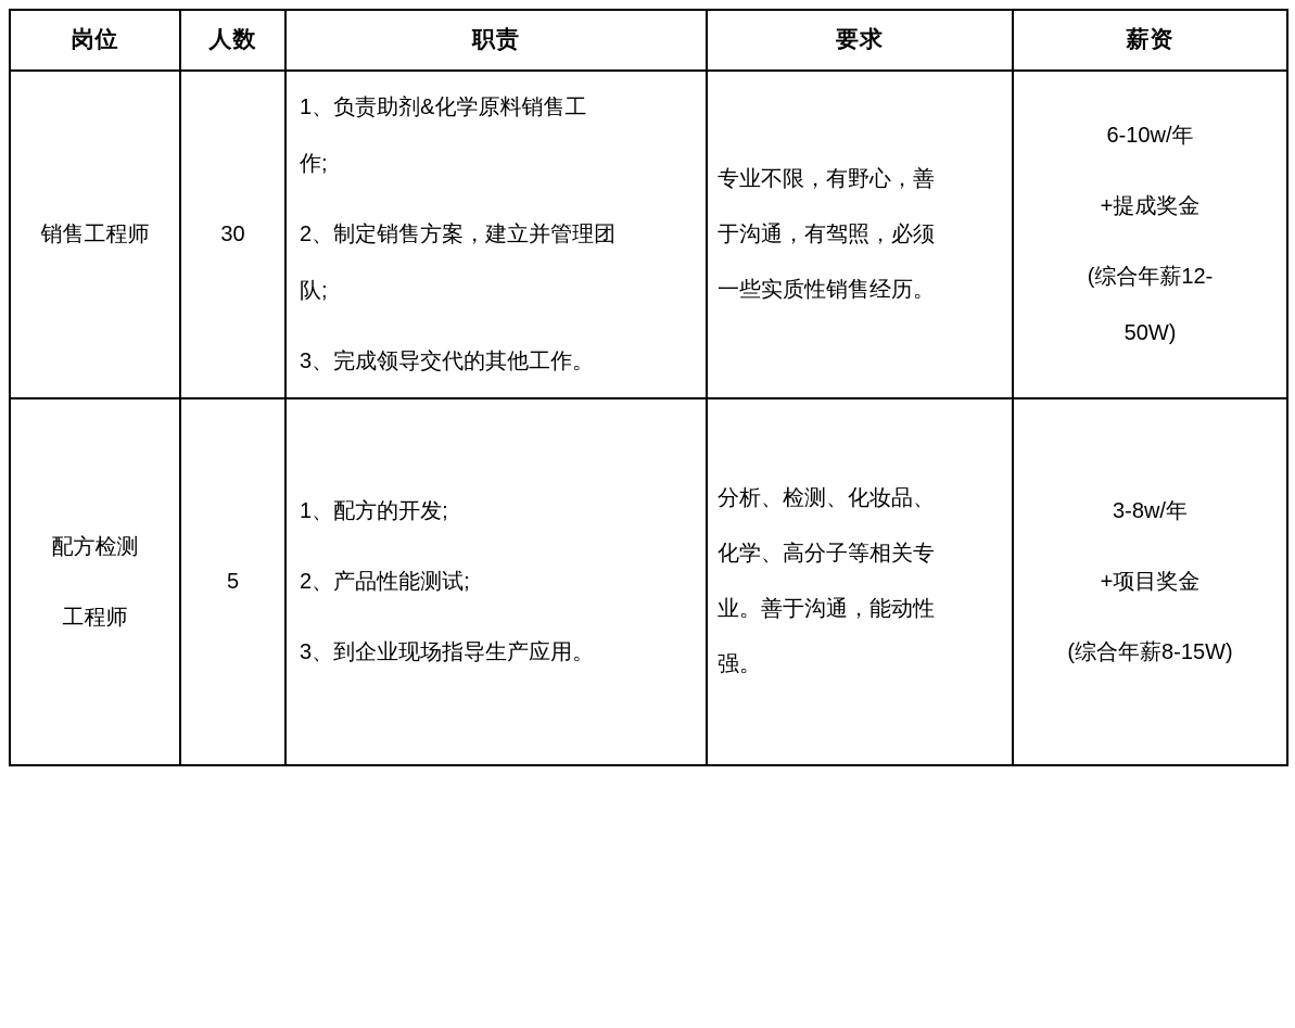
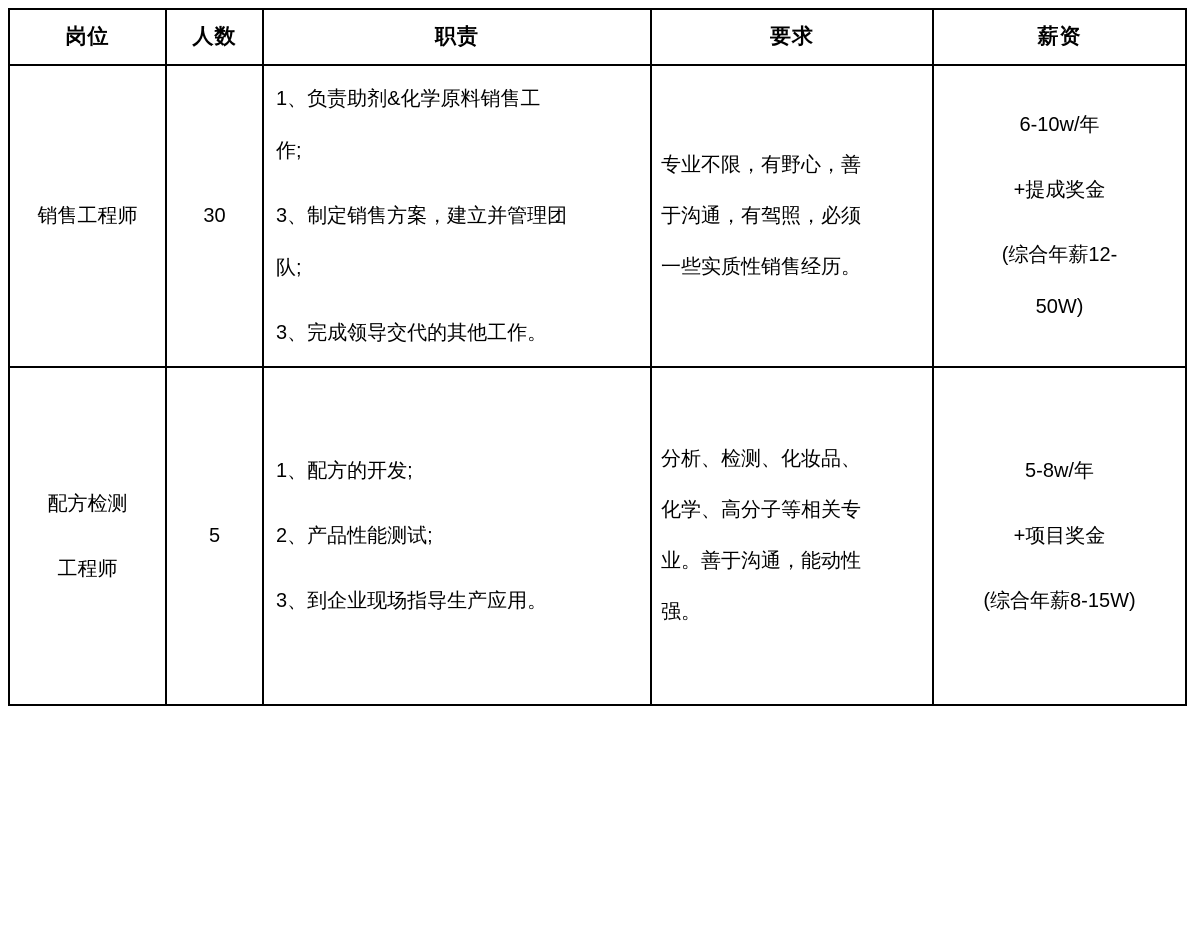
  岗位	人数	职责	要求	薪资
- 销售工程师	30	1、负责助剂&化学原料销售工作;2、制定销售方案，建立并管理团队;3、完成领导交代的其他工作。	专业不限，有野心，善于沟通，有驾照，必须一些实质性销售经历。	6-10w/年+提成奖金(综合年薪12-50W)
+ 销售工程师	30	1、负责助剂&化学原料销售工作;3、制定销售方案，建立并管理团队;3、完成领导交代的其他工作。	专业不限，有野心，善于沟通，有驾照，必须一些实质性销售经历。	6-10w/年+提成奖金(综合年薪12-50W)
- 配方检测工程师	5	1、配方的开发;2、产品性能测试;3、到企业现场指导生产应用。	分析、检测、化妆品、化学、高分子等相关专业。善于沟通，能动性强。	3-8w/年+项目奖金(综合年薪8-15W)
+ 配方检测工程师	5	1、配方的开发;2、产品性能测试;3、到企业现场指导生产应用。	分析、检测、化妆品、化学、高分子等相关专业。善于沟通，能动性强。	5-8w/年+项目奖金(综合年薪8-15W)
